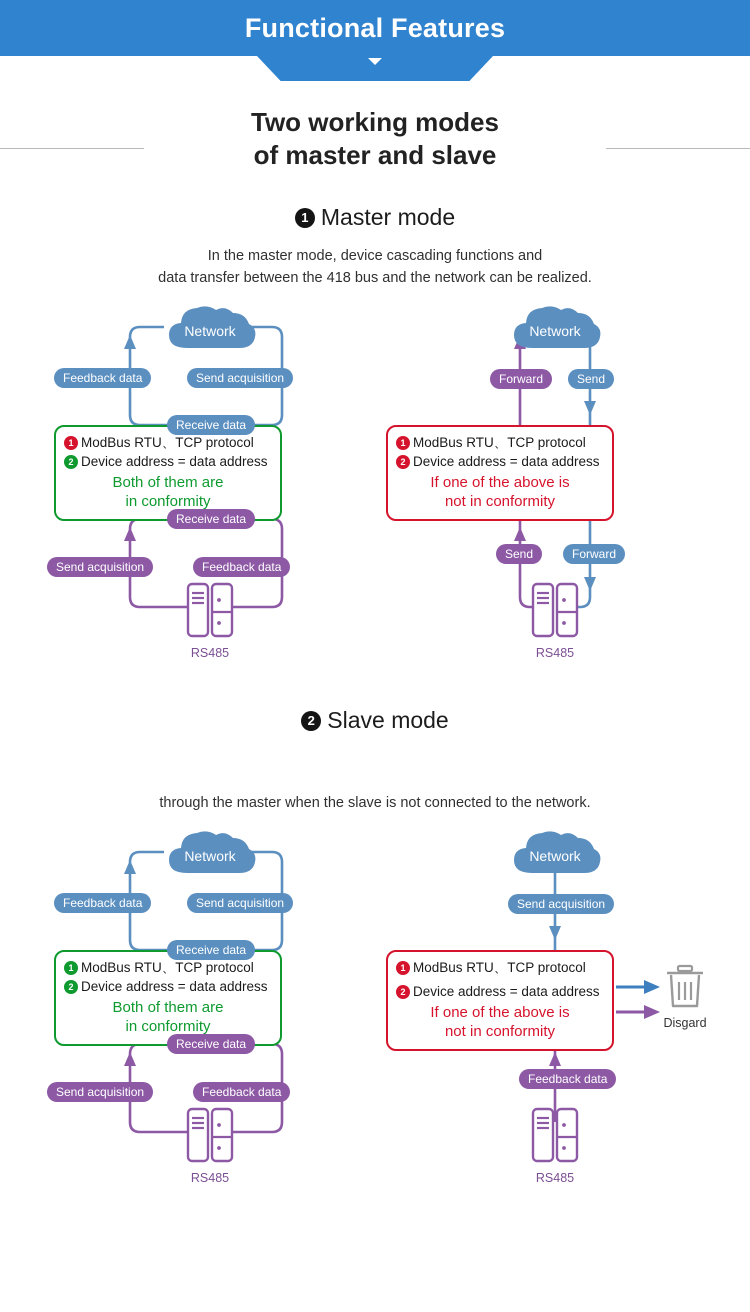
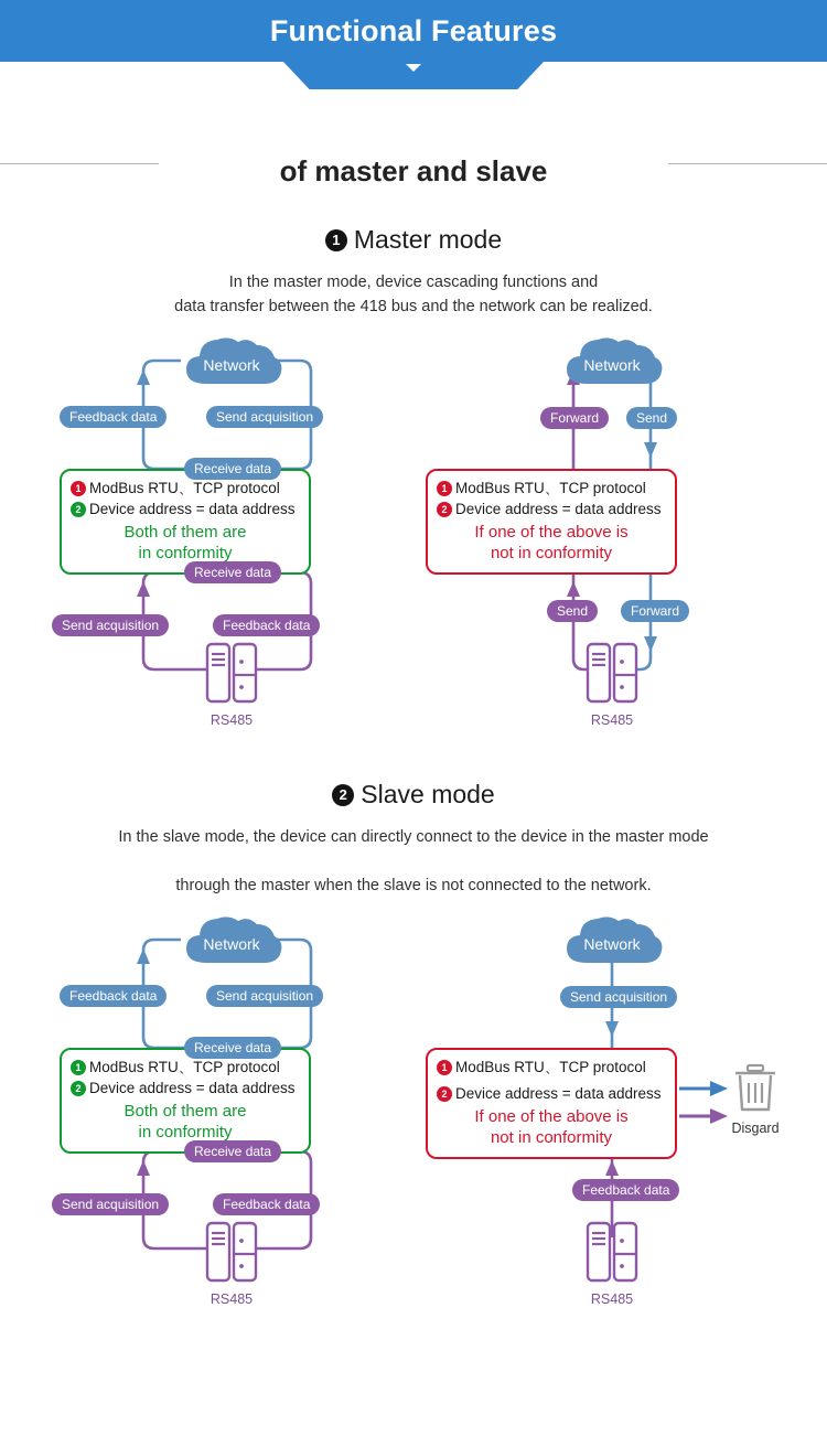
  Functional Features
- Two working modes
  of master and slave
  1 Master mode
  In the master mode, device cascading functions and
  data transfer between the 418 bus and the network can be realized.
  Network
  Feedback data
  Send acquisition
  Receive data
  1 ModBus RTU、TCP protocol
  2 Device address = data address
  Both of them are
  in conformity
  Receive data
  Send acquisition
  Feedback data
  RS485
  Network
  Forward
  Send
  1 ModBus RTU、TCP protocol
  2 Device address = data address
  If one of the above is
  not in conformity
  Send
  Forward
  RS485
  2 Slave mode
+ In the slave mode, the device can directly connect to the device in the master mode
  through the master when the slave is not connected to the network.
  Network
  Feedback data
  Send acquisition
  Receive data
  1 ModBus RTU、TCP protocol
  2 Device address = data address
  Both of them are
  in conformity
  Receive data
  Send acquisition
  Feedback data
  RS485
  Network
  Send acquisition
  1 ModBus RTU、TCP protocol
  2 Device address = data address
  If one of the above is
  not in conformity
  Disgard
  Feedback data
  RS485
